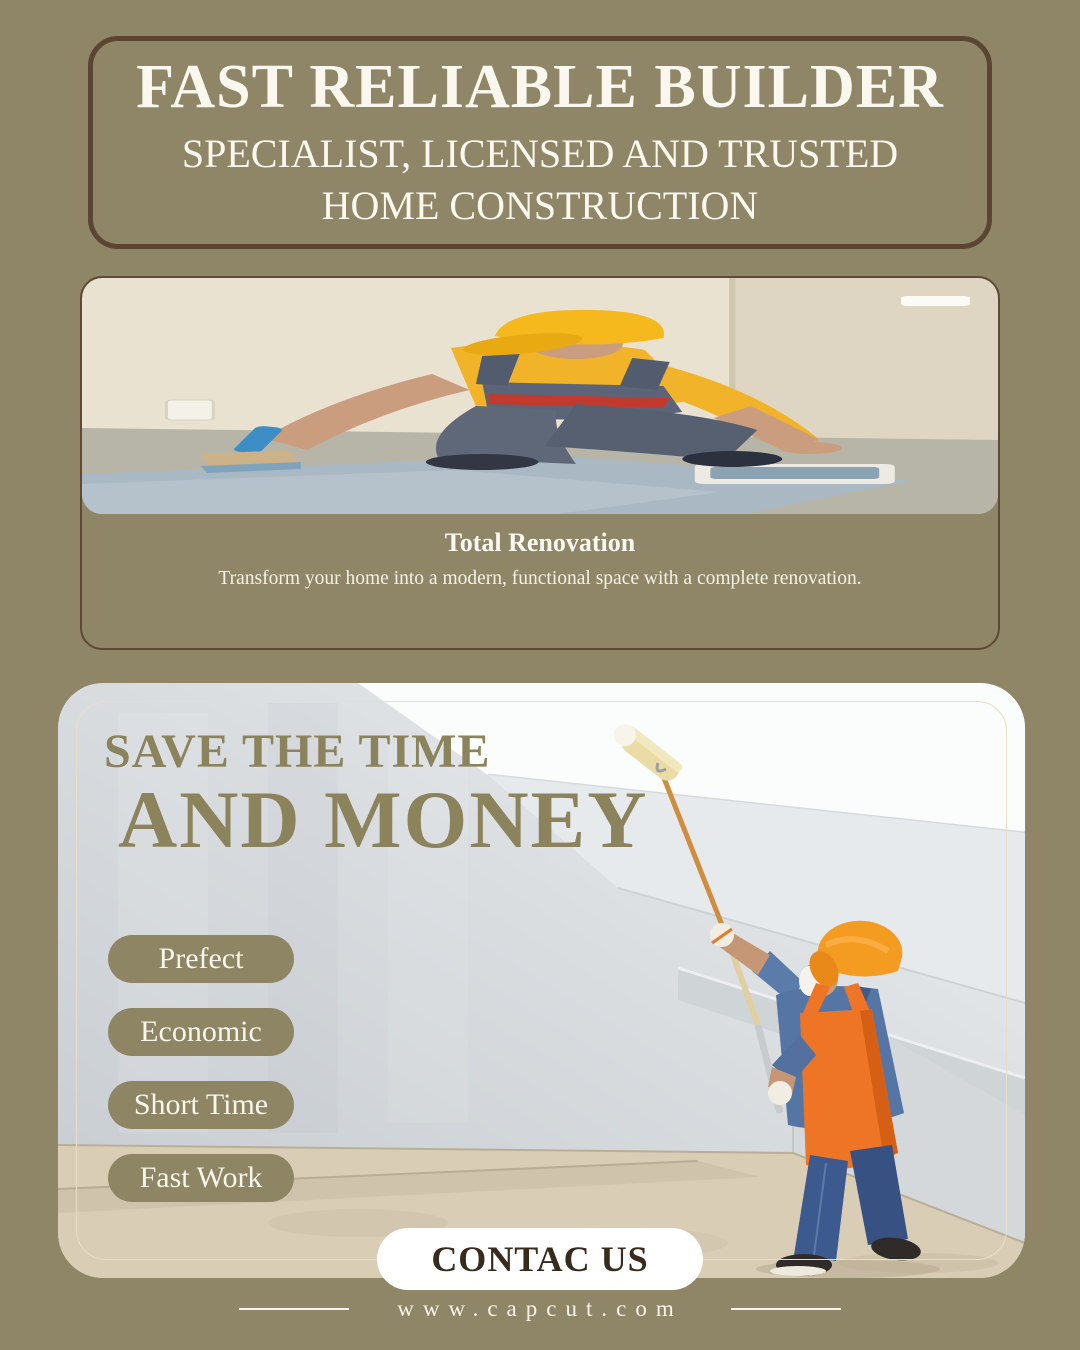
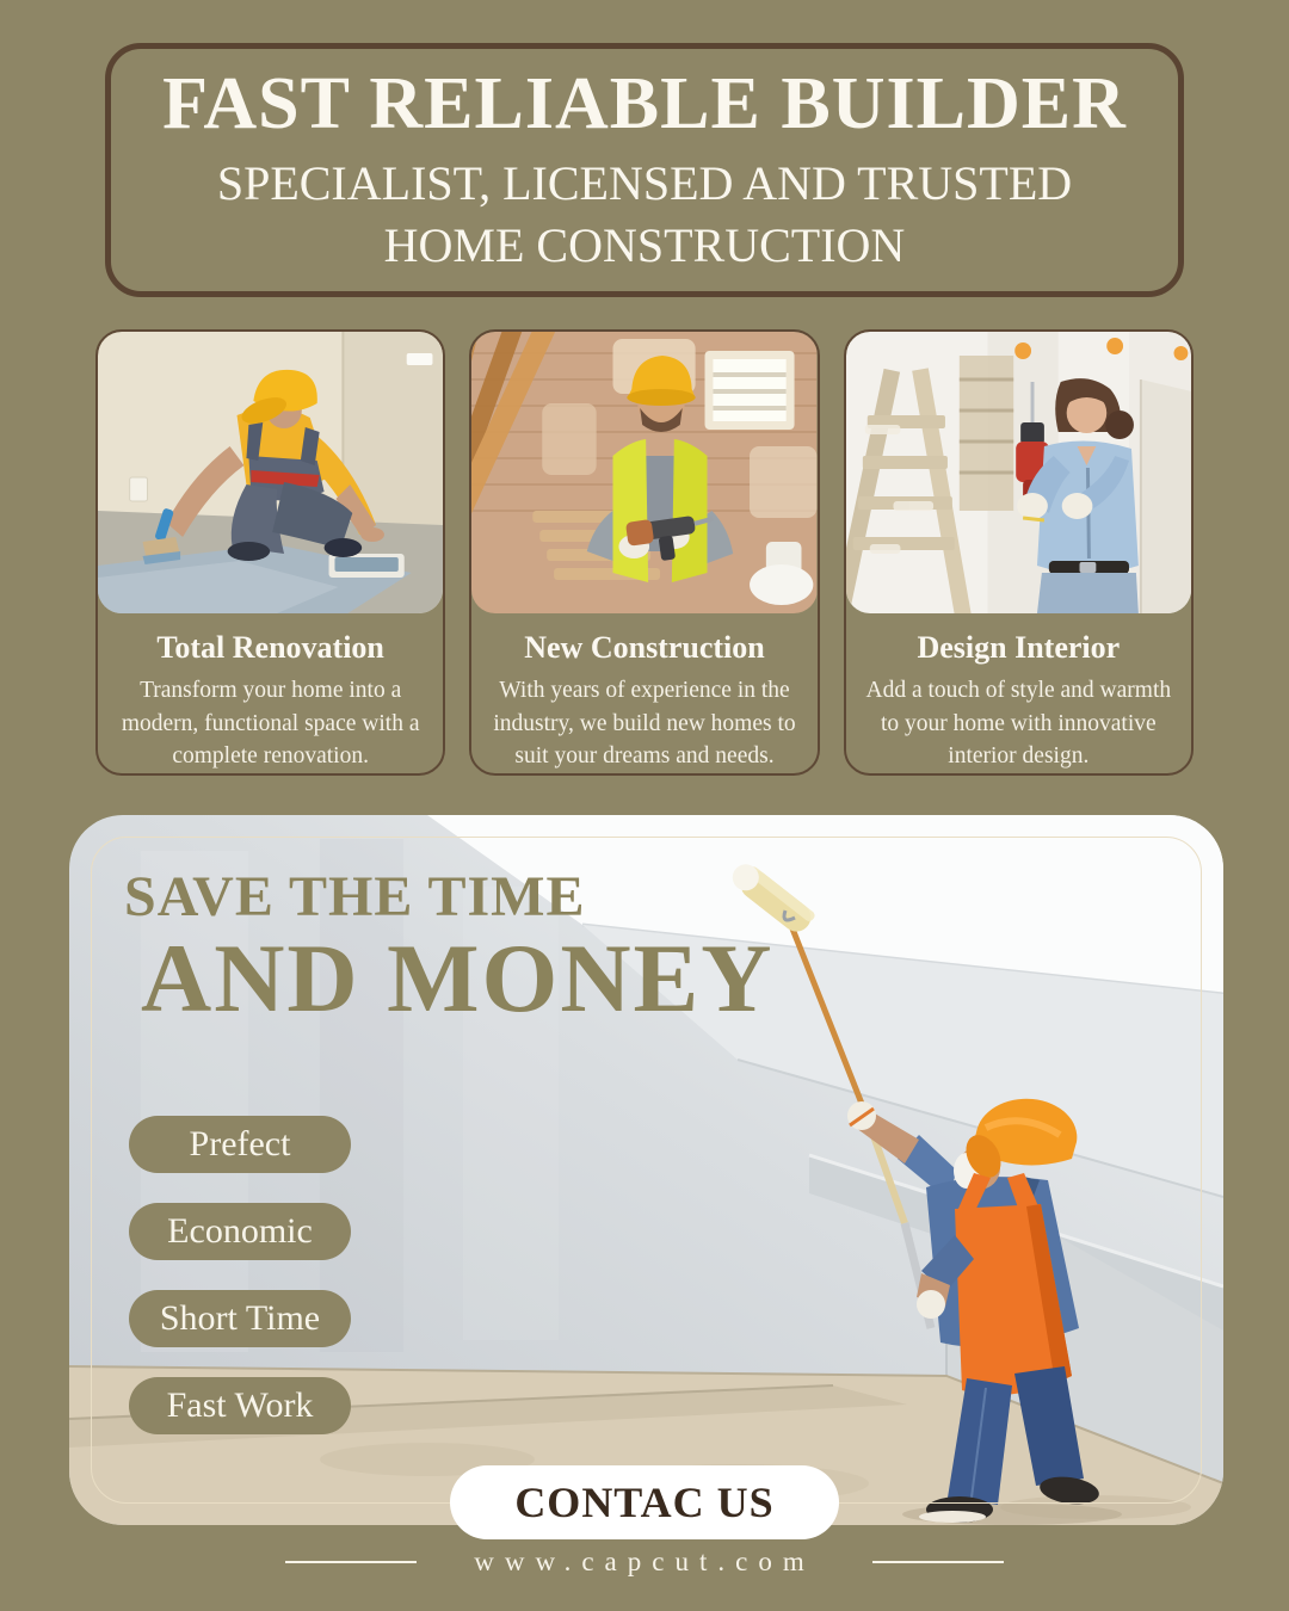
  FAST RELIABLE BUILDER
  SPECIALIST, LICENSED AND TRUSTED
  HOME CONSTRUCTION
  Total Renovation
  Transform your home into a modern, functional space with a complete renovation.
+ New Construction
+ With years of experience in the industry, we build new homes to suit your dreams and needs.
+ Design Interior
+ Add a touch of style and warmth to your home with innovative interior design.
  SAVE THE TIME
  AND MONEY
  Prefect
  Economic
  Short Time
  Fast Work
  CONTAC US
  www.capcut.com
